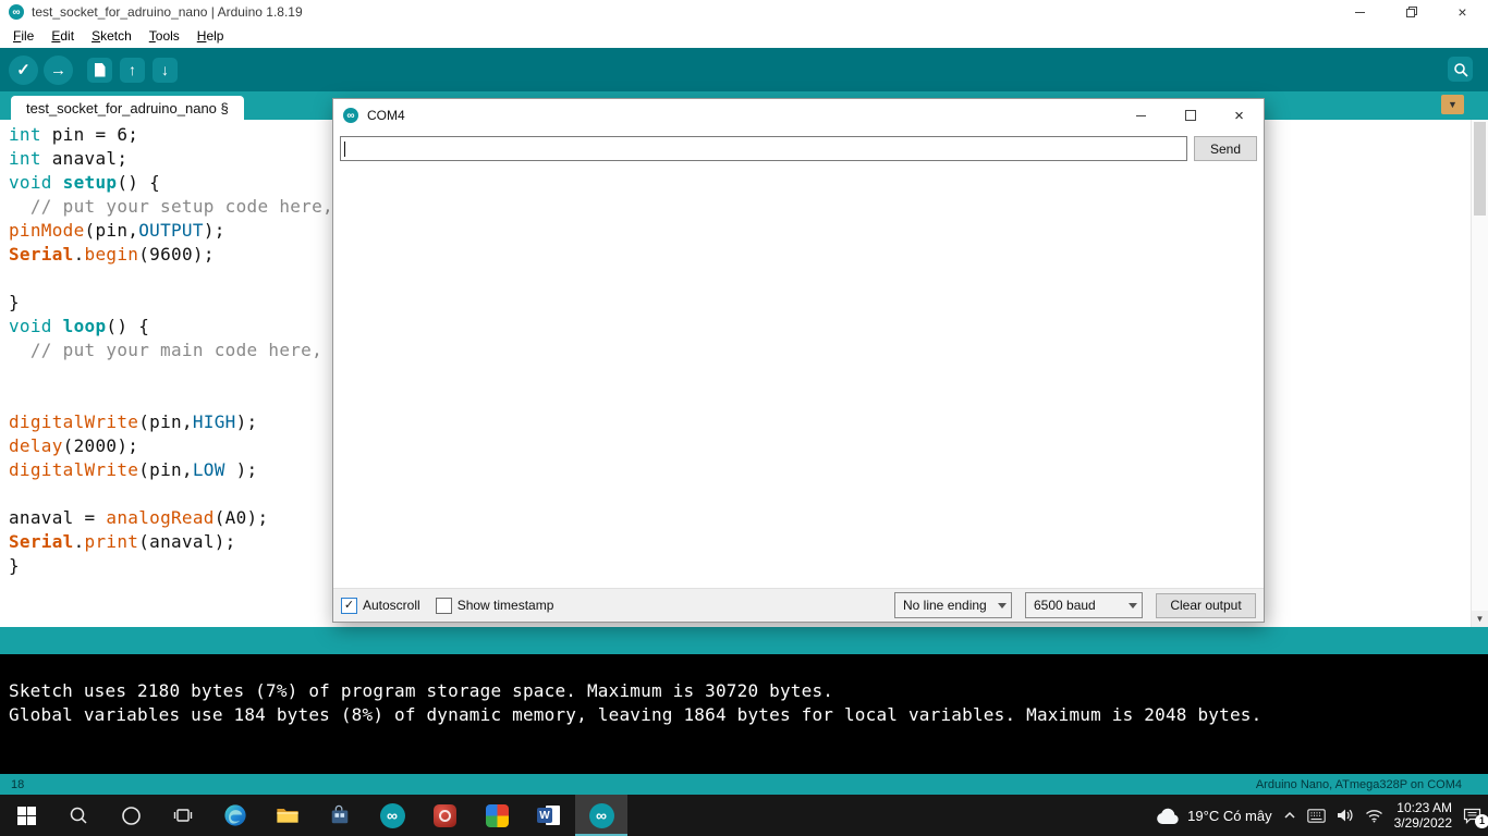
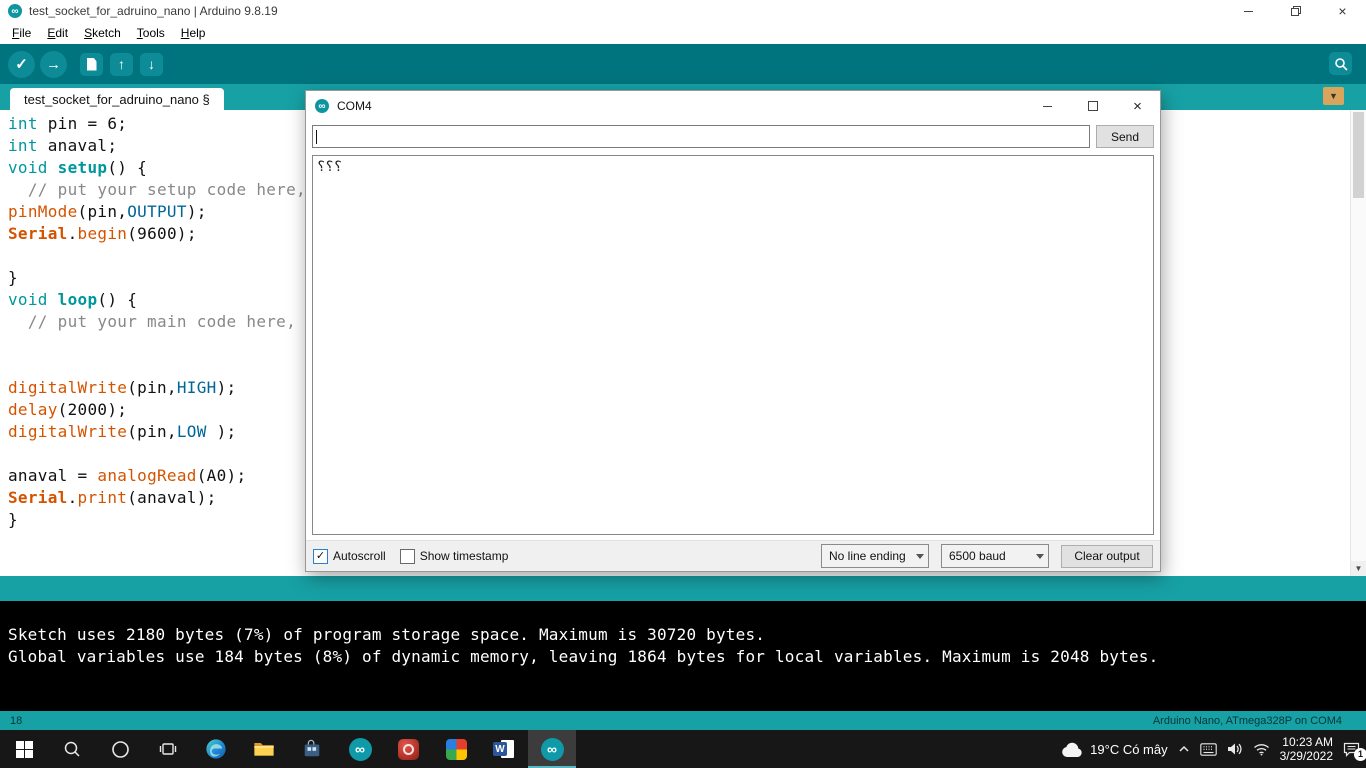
  ∞
- test_socket_for_adruino_nano | Arduino 1.8.19
+ test_socket_for_adruino_nano | Arduino 9.8.19
  ×
  File
  Edit
  Sketch
  Tools
  Help
  ✓
  →
  ↑
  ↓
  test_socket_for_adruino_nano §
  ▼
  int pin = 6;
  int anaval;
  void setup() {
  // put your setup code here,
  pinMode(pin,OUTPUT);
  Serial.begin(9600);
  }
  void loop() {
  // put your main code here,
  digitalWrite(pin,HIGH);
  delay(2000);
  digitalWrite(pin,LOW );
  anaval = analogRead(A0);
  Serial.print(anaval);
  }
  ▼
  Sketch uses 2180 bytes (7%) of program storage space. Maximum is 30720 bytes.
  Global variables use 184 bytes (8%) of dynamic memory, leaving 1864 bytes for local variables. Maximum is 2048 bytes.
  18
  Arduino Nano, ATmega328P on COM4
  ∞
  W
  ∞
  19°C Có mây
  10:23 AM
  3/29/2022
  1
  ∞
  COM4
  ×
  Send
+ ⸮⸮⸮
  ✓
  Autoscroll
  Show timestamp
  No line ending
  6500 baud
  Clear output
